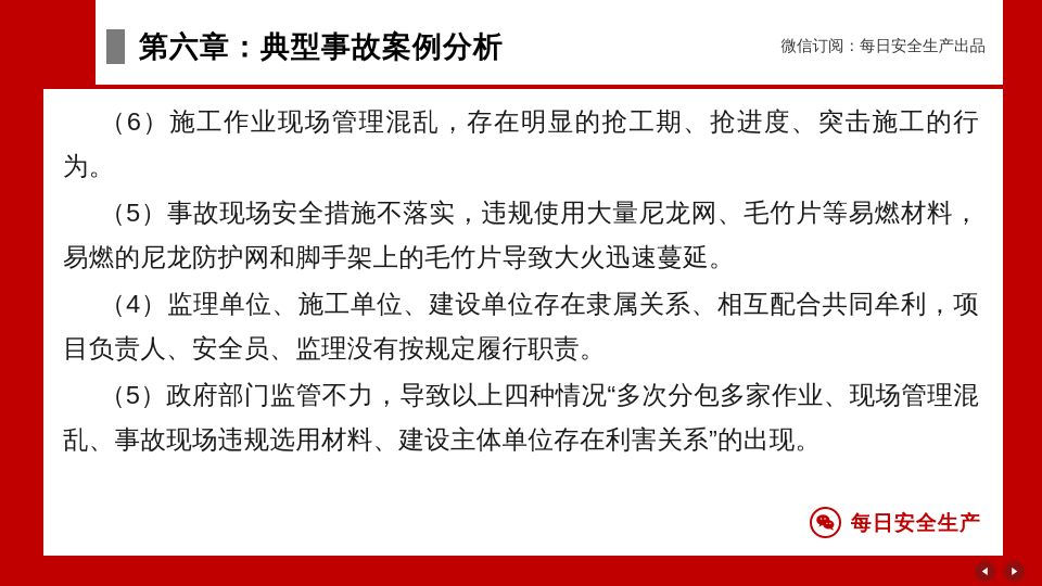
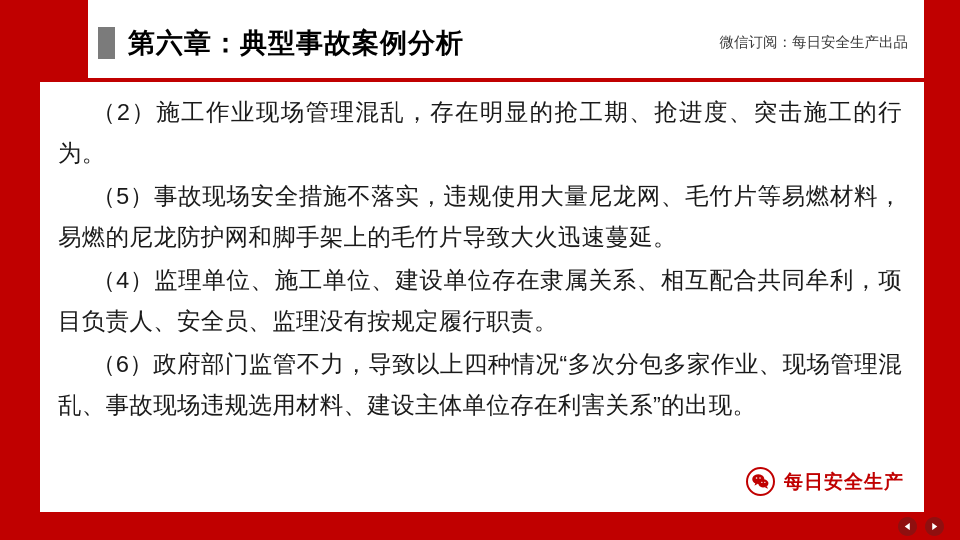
  第六章：典型事故案例分析
  微信订阅：每日安全生产出品
- （6）施工作业现场管理混乱，存在明显的抢工期、抢进度、突击施工的行为。
+ （2）施工作业现场管理混乱，存在明显的抢工期、抢进度、突击施工的行为。
  （5）事故现场安全措施不落实，违规使用大量尼龙网、毛竹片等易燃材料，易燃的尼龙防护网和脚手架上的毛竹片导致大火迅速蔓延。
  （4）监理单位、施工单位、建设单位存在隶属关系、相互配合共同牟利，项目负责人、安全员、监理没有按规定履行职责。
- （5）政府部门监管不力，导致以上四种情况“多次分包多家作业、现场管理混乱、事故现场违规选用材料、建设主体单位存在利害关系”的出现。
+ （6）政府部门监管不力，导致以上四种情况“多次分包多家作业、现场管理混乱、事故现场违规选用材料、建设主体单位存在利害关系”的出现。
  每日安全生产
